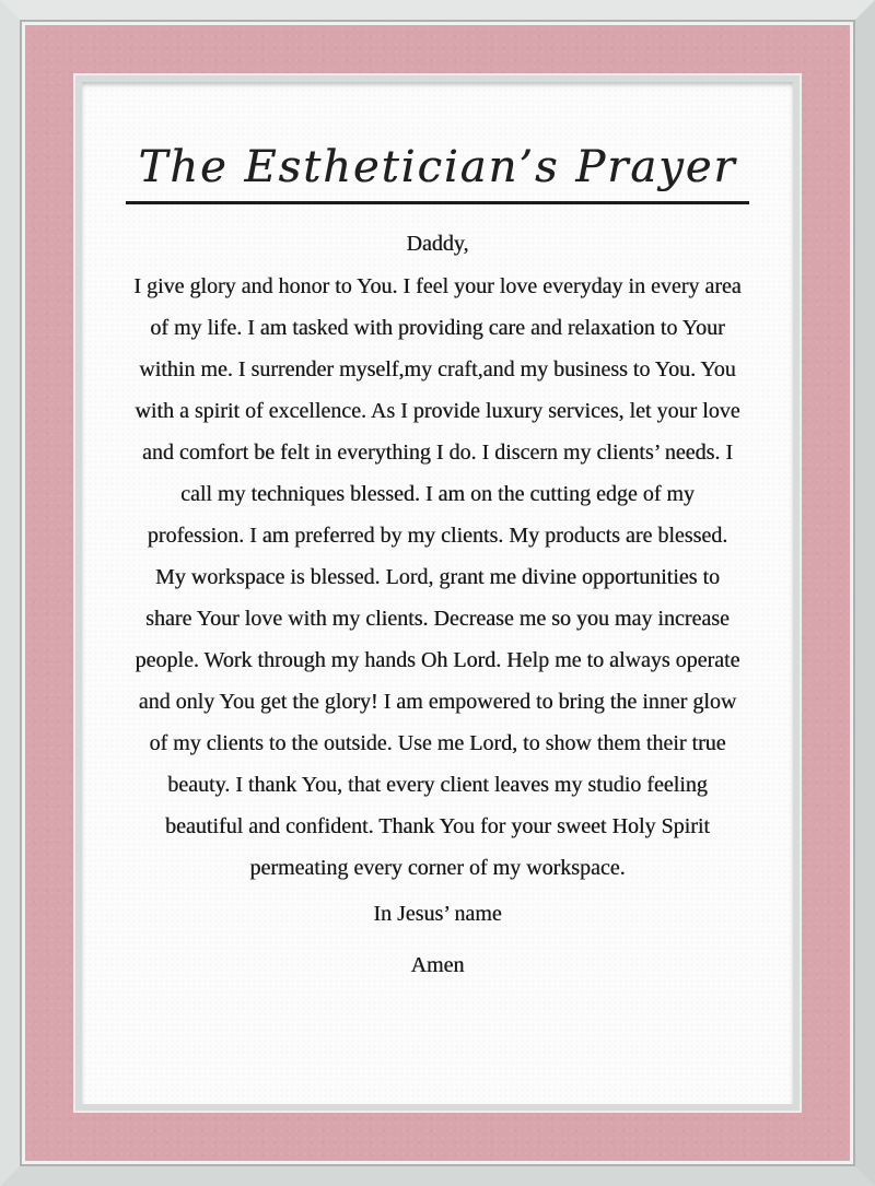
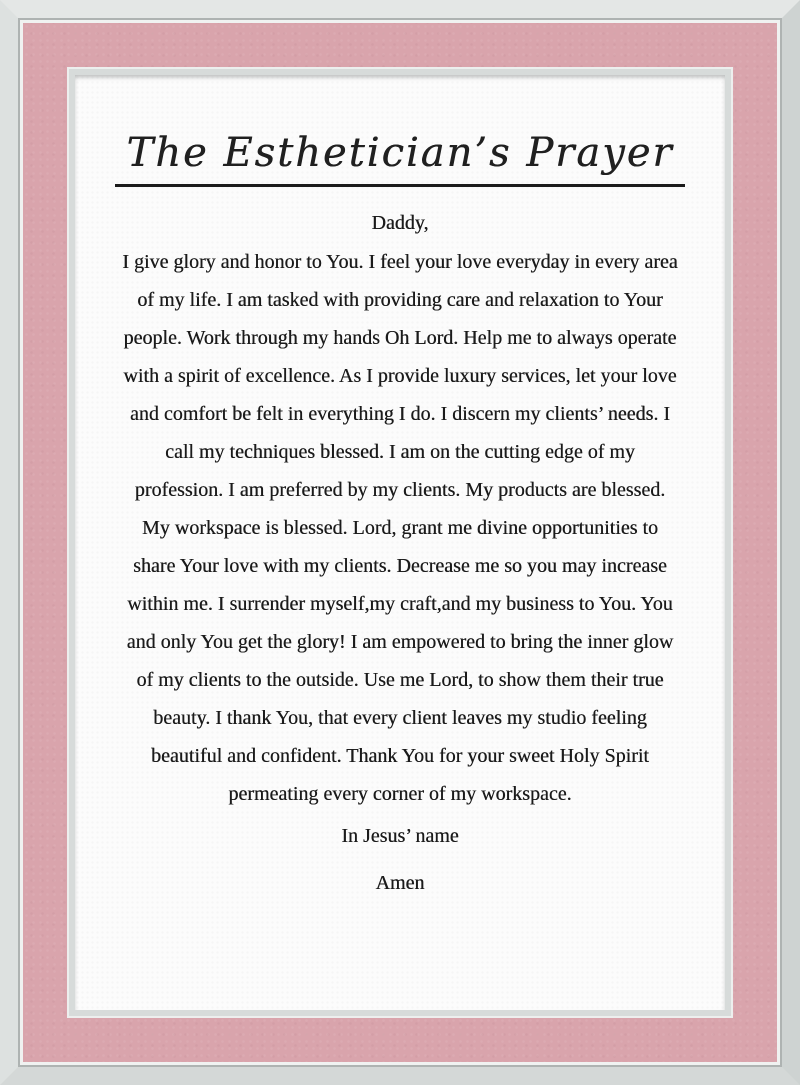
  The Esthetician’s Prayer
  Daddy,
  I give glory and honor to You. I feel your love everyday in every area
  of my life. I am tasked with providing care and relaxation to Your
- within me. I surrender myself,my craft,and my business to You. You
+ people. Work through my hands Oh Lord. Help me to always operate
  with a spirit of excellence. As I provide luxury services, let your love
  and comfort be felt in everything I do. I discern my clients’ needs. I
  call my techniques blessed. I am on the cutting edge of my
  profession. I am preferred by my clients. My products are blessed.
  My workspace is blessed. Lord, grant me divine opportunities to
  share Your love with my clients. Decrease me so you may increase
- people. Work through my hands Oh Lord. Help me to always operate
+ within me. I surrender myself,my craft,and my business to You. You
  and only You get the glory! I am empowered to bring the inner glow
  of my clients to the outside. Use me Lord, to show them their true
  beauty. I thank You, that every client leaves my studio feeling
  beautiful and confident. Thank You for your sweet Holy Spirit
  permeating every corner of my workspace.
  In Jesus’ name
  Amen
